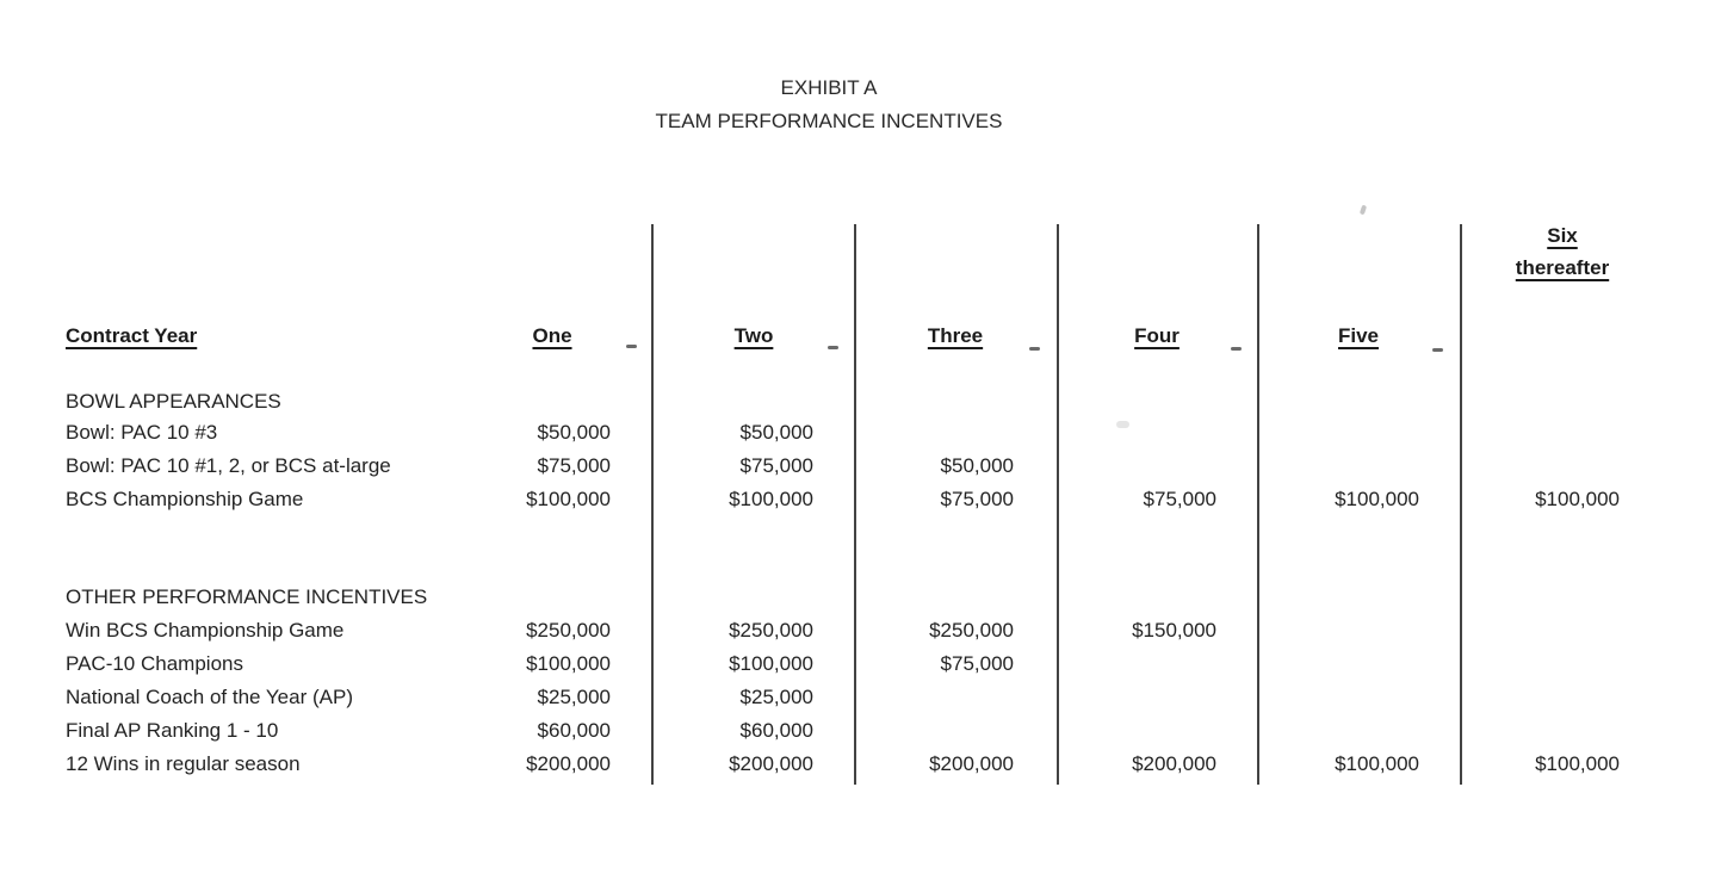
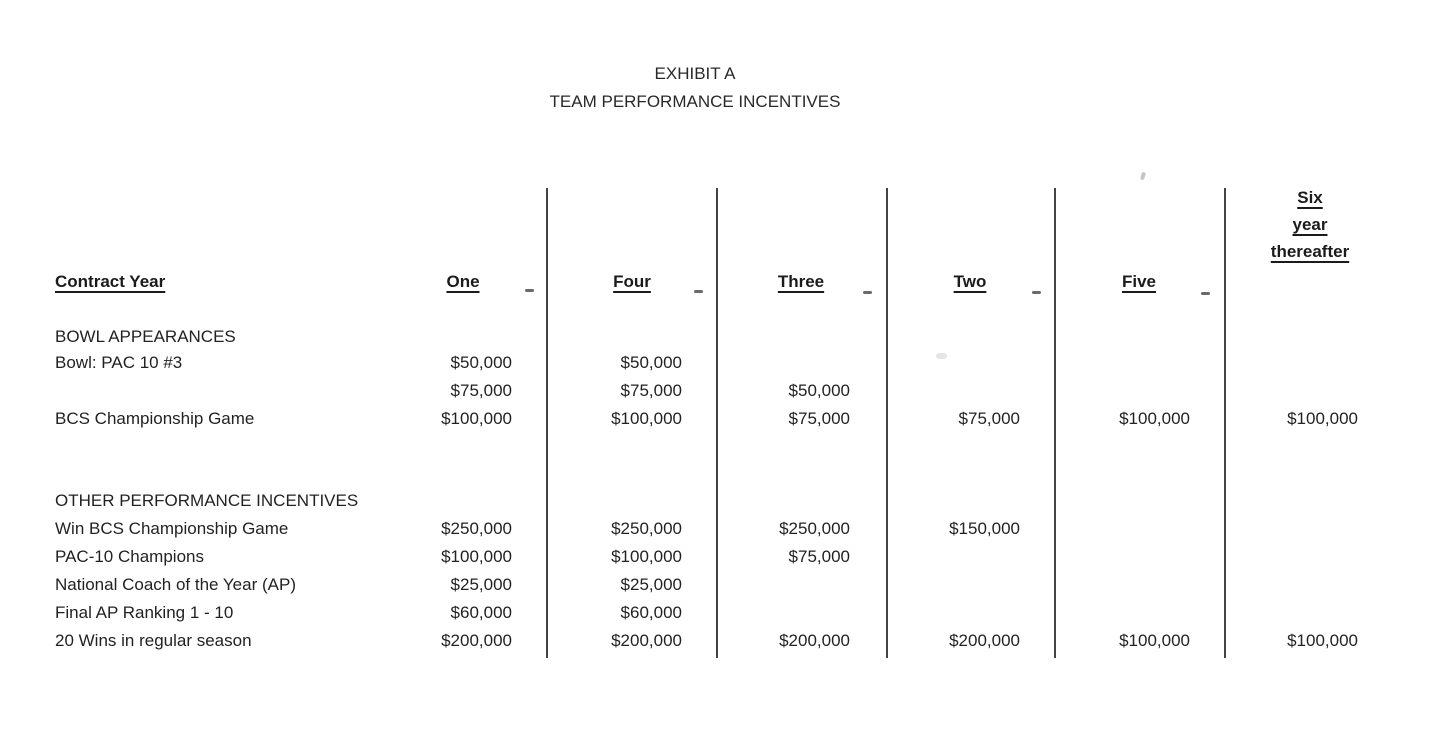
  EXHIBIT A
  TEAM PERFORMANCE INCENTIVES
  Contract Year
  One
- Two
+ Four
  Three
- Four
+ Two
  Five
  Six
+ year
  thereafter
  BOWL APPEARANCES
  Bowl: PAC 10 #3
  $50,000
  $50,000
- Bowl: PAC 10 #1, 2, or BCS at-large
  $75,000
  $75,000
  $50,000
  BCS Championship Game
  $100,000
  $100,000
  $75,000
  $75,000
  $100,000
  $100,000
  OTHER PERFORMANCE INCENTIVES
  Win BCS Championship Game
  $250,000
  $250,000
  $250,000
  $150,000
  PAC-10 Champions
  $100,000
  $100,000
  $75,000
  National Coach of the Year (AP)
  $25,000
  $25,000
  Final AP Ranking 1 - 10
  $60,000
  $60,000
- 12 Wins in regular season
+ 20 Wins in regular season
  $200,000
  $200,000
  $200,000
  $200,000
  $100,000
  $100,000
